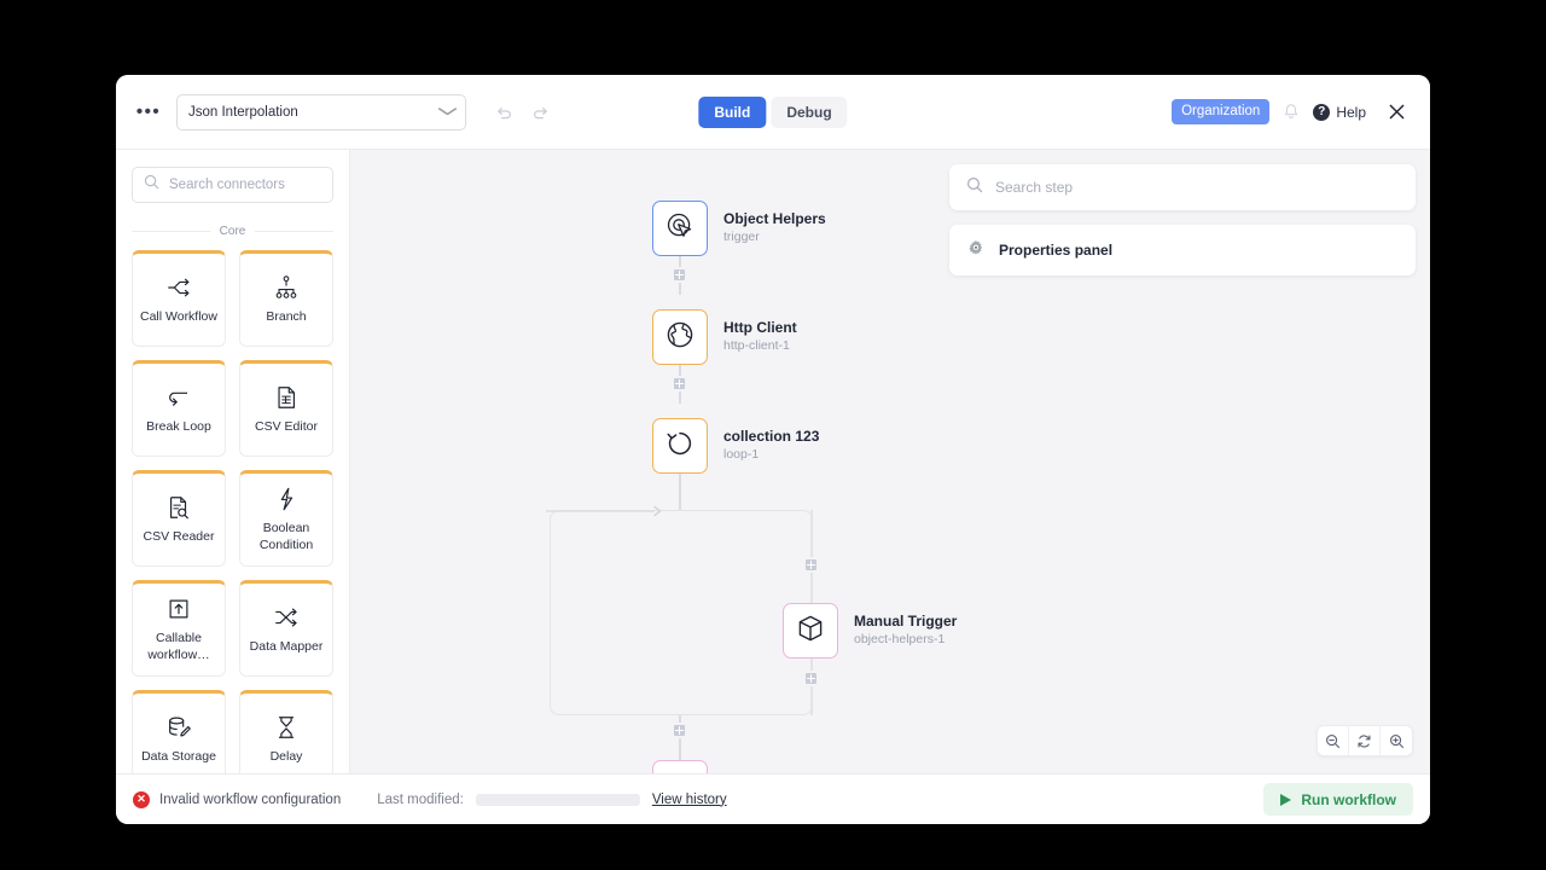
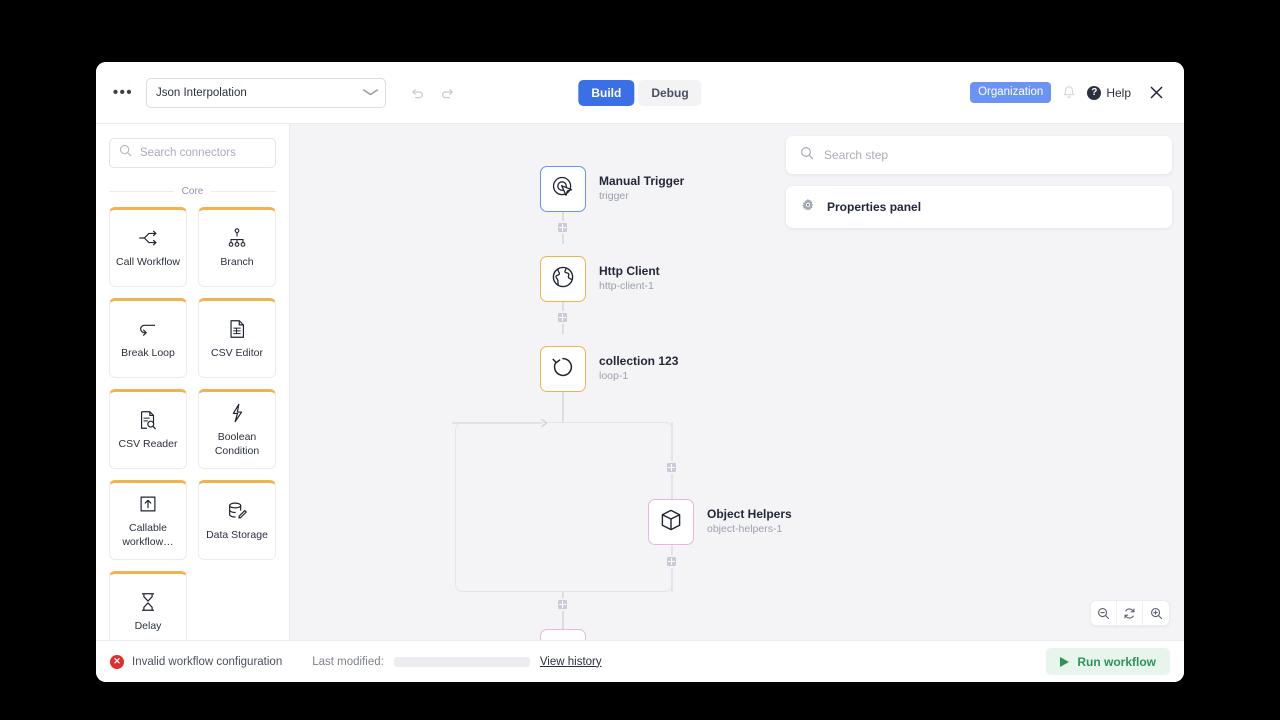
  •••
  Json Interpolation
  Build
  Debug
  Organization
  ?
  Help
  Search connectors
  Core
  Call Workflow
  Branch
  Break Loop
  CSV Editor
  CSV Reader
  Boolean Condition
  Callable workflow…
- Data Mapper
  Data Storage
  Delay
- Object Helpers
+ Manual Trigger
  trigger
  Http Client
  http-client-1
  collection 123
  loop-1
- Manual Trigger
+ Object Helpers
  object-helpers-1
  Search step
  Properties panel
  ✕
  Invalid workflow configuration
  Last modified:
  View history
  Run workflow
